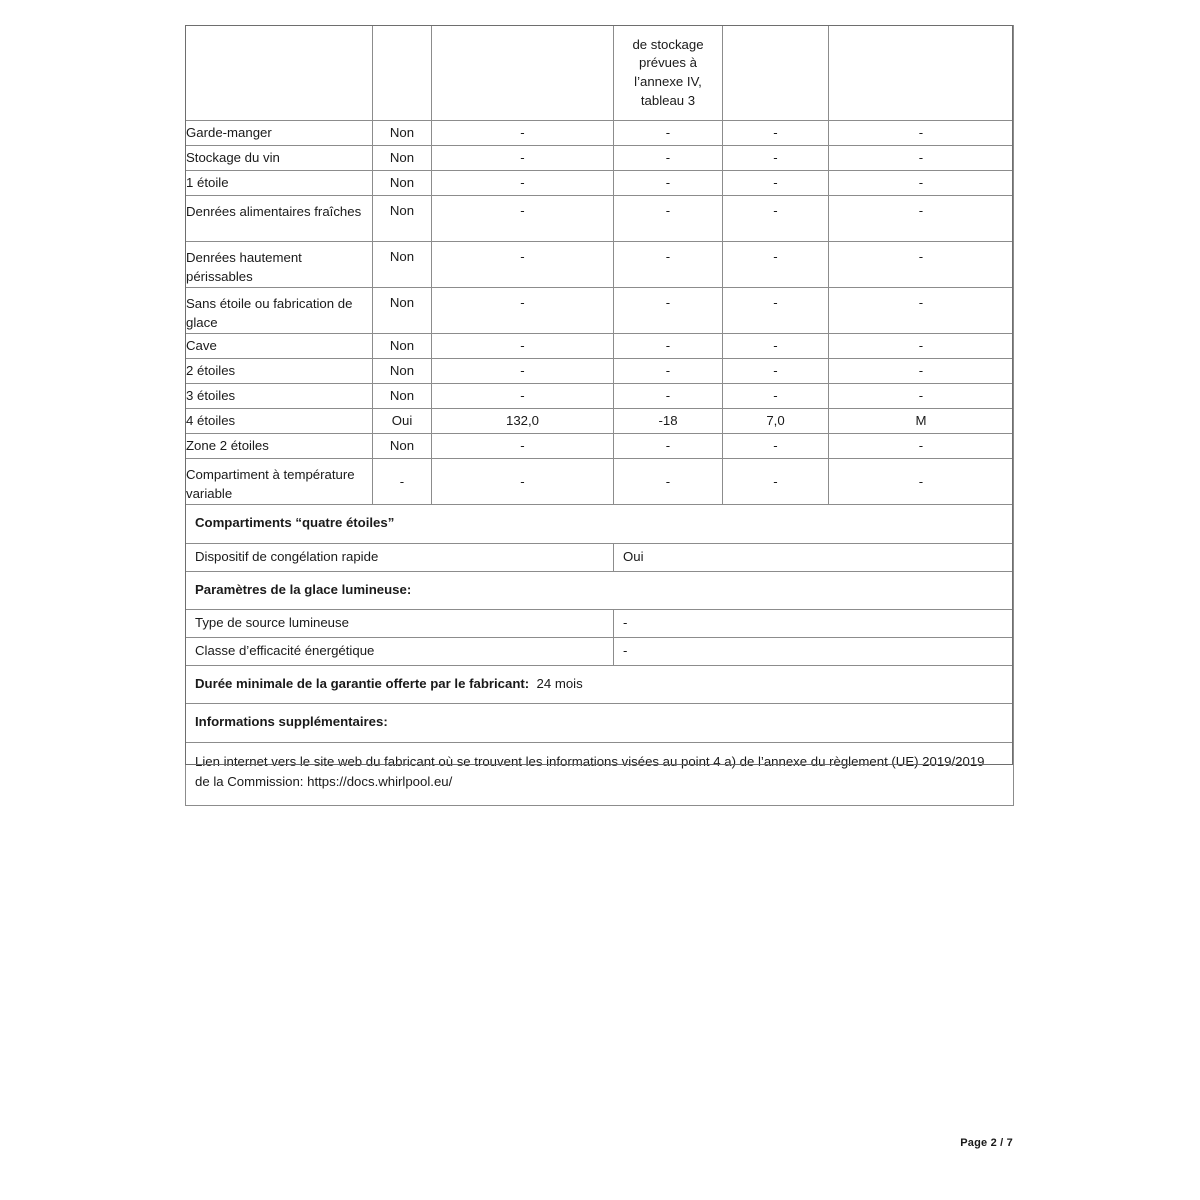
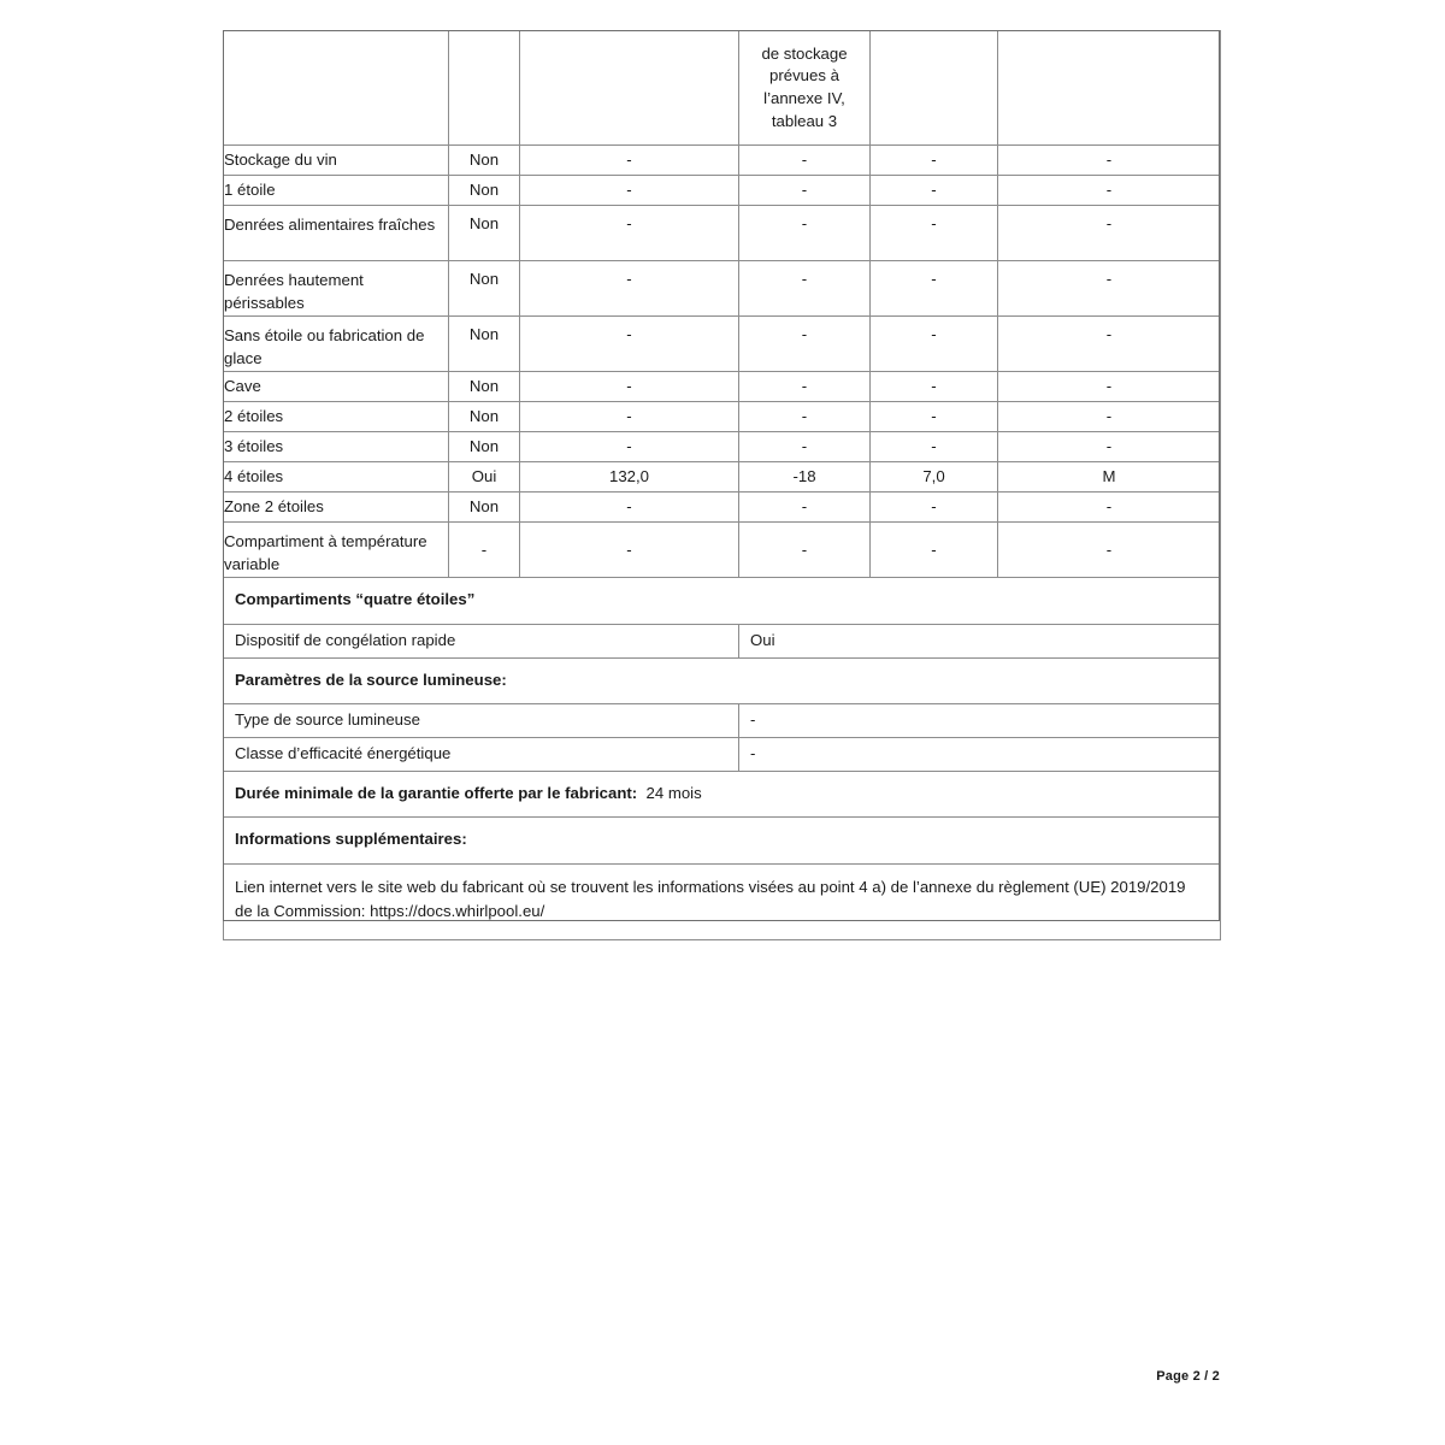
  			de stockage prévues à l’annexe IV, tableau 3
- Garde-manger	Non	-	-	-	-
  Stockage du vin	Non	-	-	-	-
  1 étoile	Non	-	-	-	-
  Denrées alimentaires fraîches	Non	-	-	-	-
  Denrées hautement périssables	Non	-	-	-	-
  Sans étoile ou fabrication de glace	Non	-	-	-	-
  Cave	Non	-	-	-	-
  2 étoiles	Non	-	-	-	-
  3 étoiles	Non	-	-	-	-
  4 étoiles	Oui	132,0	-18	7,0	M
  Zone 2 étoiles	Non	-	-	-	-
  Compartiment à température variable	-	-	-	-	-
  Compartiments “quatre étoiles”
  Dispositif de congélation rapide	Oui
- Paramètres de la glace lumineuse:
+ Paramètres de la source lumineuse:
  Type de source lumineuse	-
  Classe d’efficacité énergétique	-
  Durée minimale de la garantie offerte par le fabricant: 24 mois
  Informations supplémentaires:
  Lien internet vers le site web du fabricant où se trouvent les informations visées au point 4 a) de l’annexe du règlement (UE) 2019/2019 de la Commission: https://docs.whirlpool.eu/
- Page 2 / 7
+ Page 2 / 2
